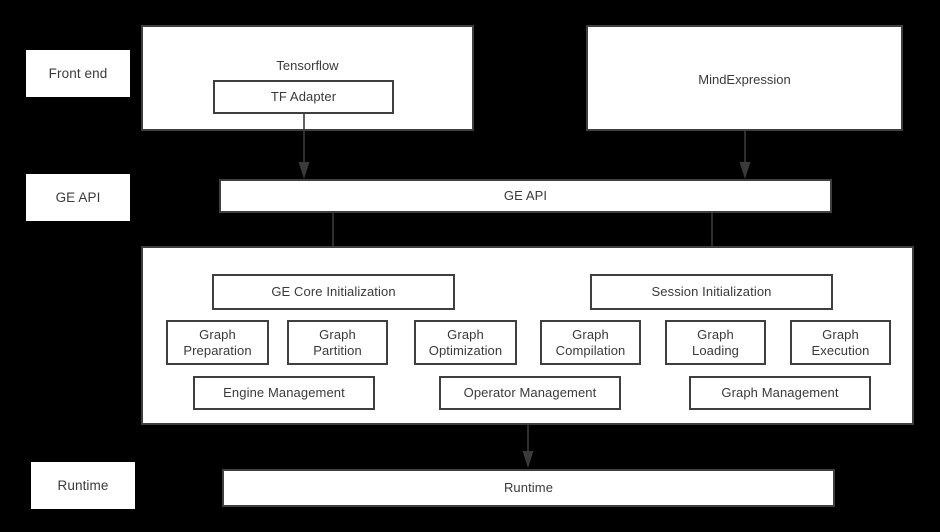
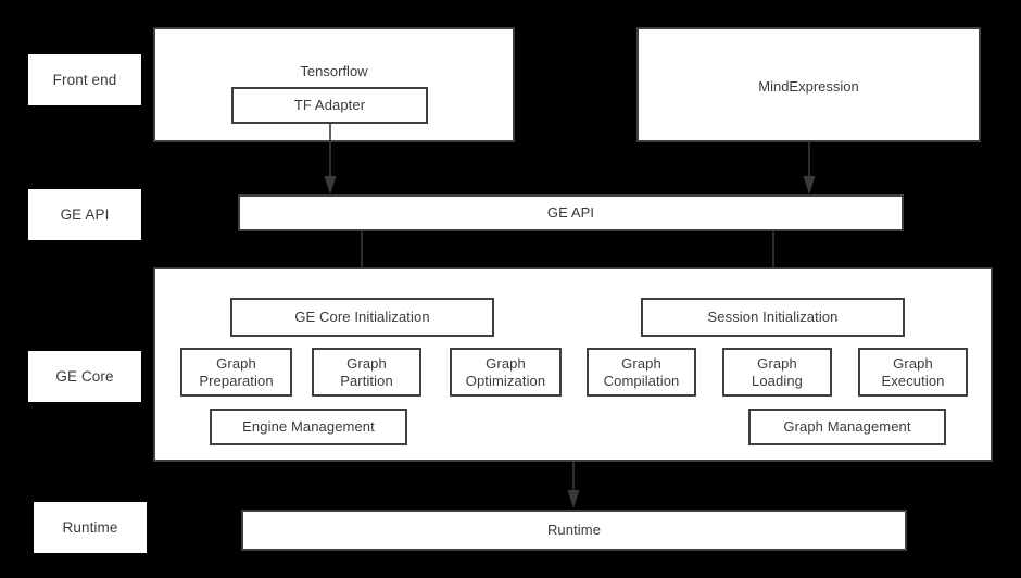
  Front end
  GE API
+ GE Core
  Runtime
  Tensorflow
  TF Adapter
  MindExpression
  GE API
  GE Core Initialization
  Session Initialization
  Graph
  Preparation
  Graph
  Partition
  Graph
  Optimization
  Graph
  Compilation
  Graph
  Loading
  Graph
  Execution
  Engine Management
- Operator Management
  Graph Management
  Runtime
